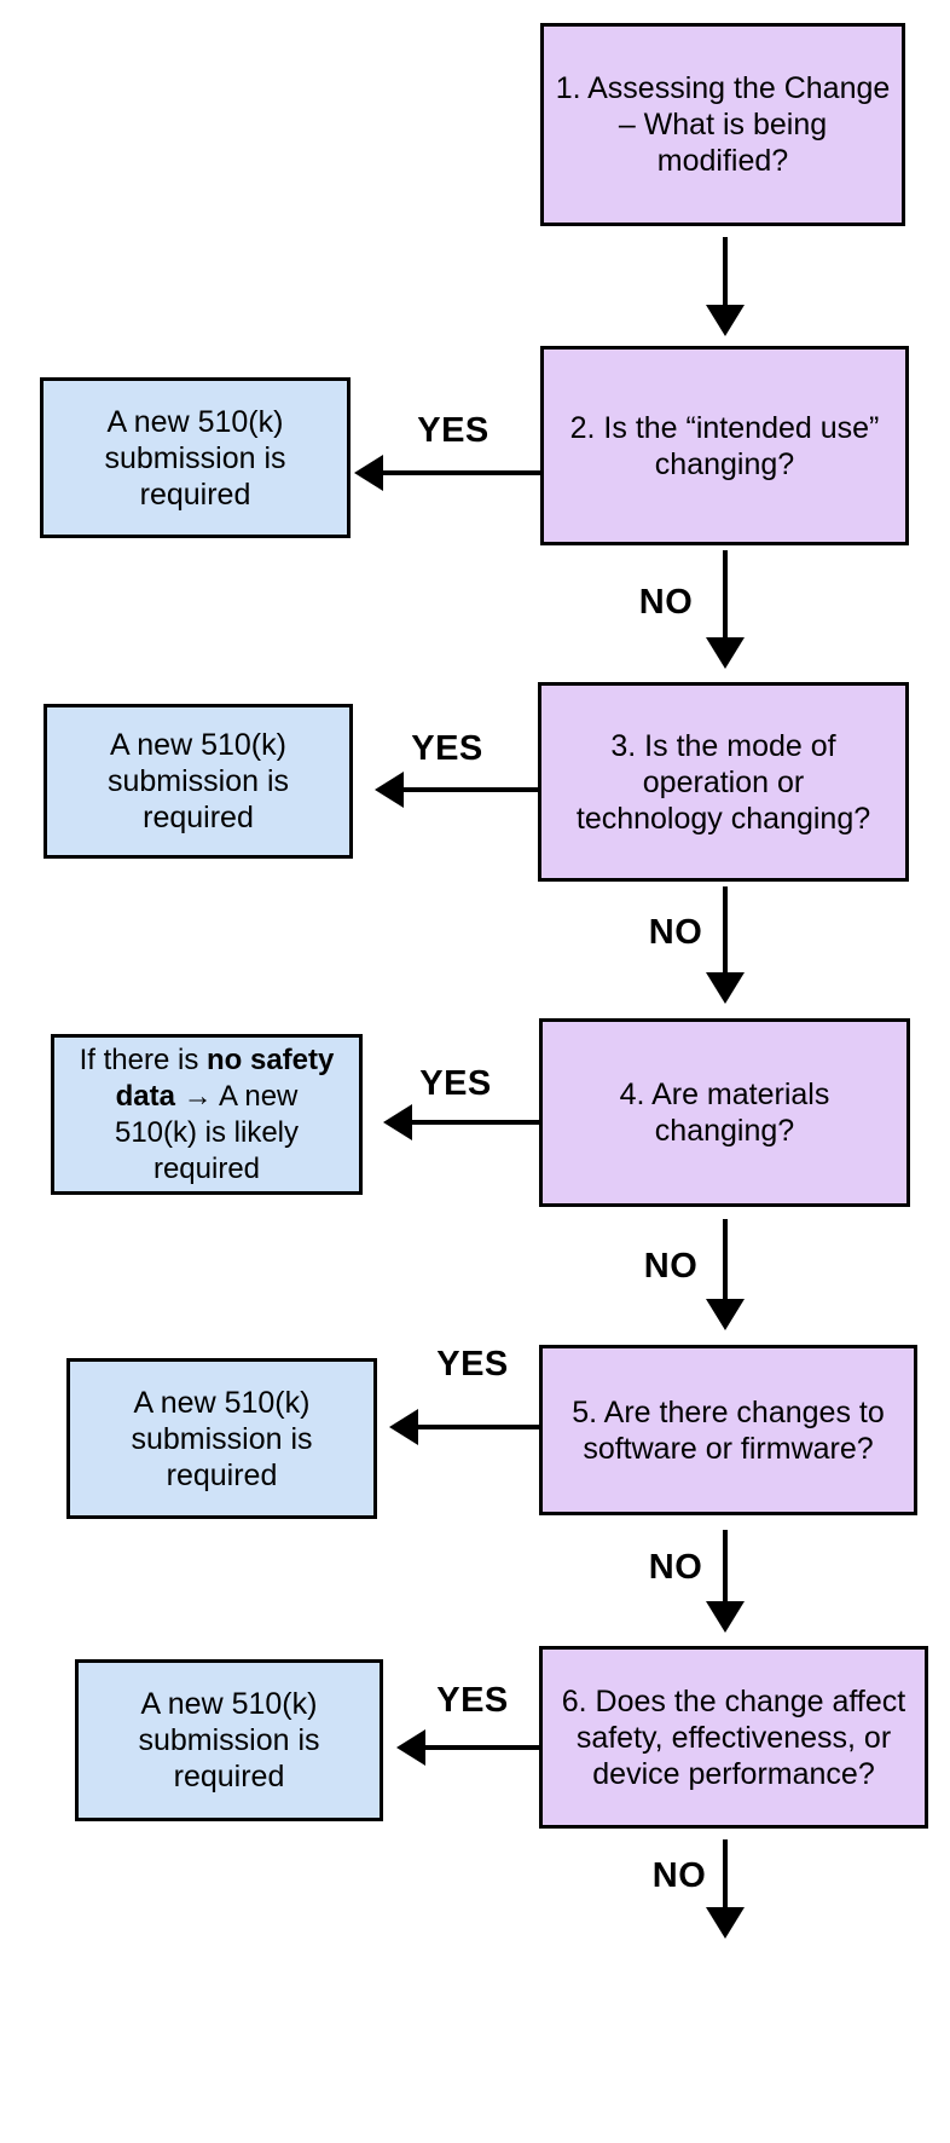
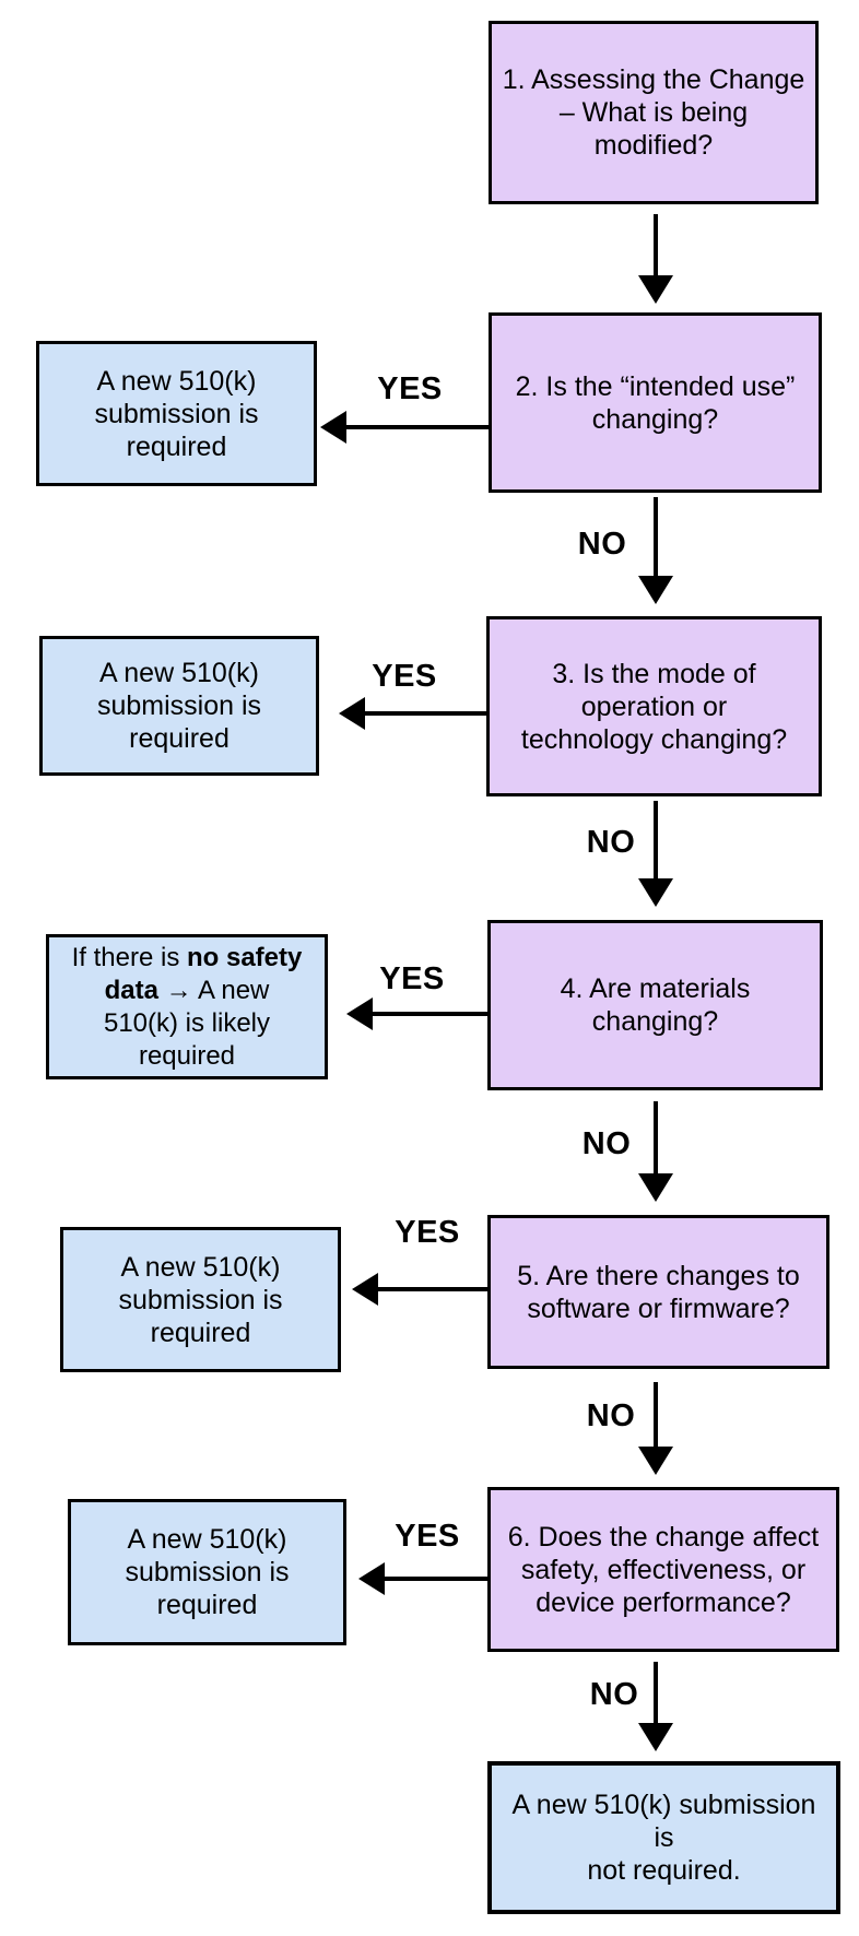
  1. Assessing the Change
  – What is being
  modified?
  2. Is the “intended use”
  changing?
  A new 510(k)
  submission is
  required
  YES
  NO
  3. Is the mode of
  operation or
  technology changing?
  A new 510(k)
  submission is
  required
  YES
  NO
  4. Are materials
  changing?
  If there is no safety
  data → A new
  510(k) is likely
  required
  YES
  NO
  5. Are there changes to
  software or firmware?
  A new 510(k)
  submission is
  required
  YES
  NO
  6. Does the change affect
  safety, effectiveness, or
  device performance?
  A new 510(k)
  submission is
  required
  YES
  NO
+ A new 510(k) submission
+ is
+ not required.
